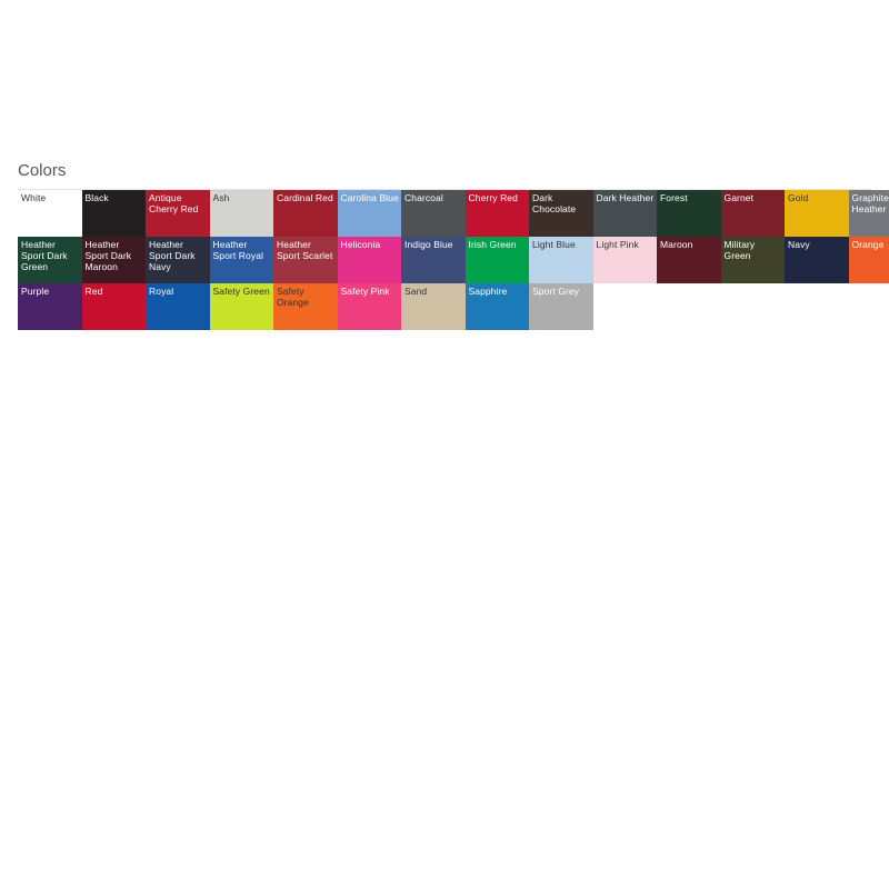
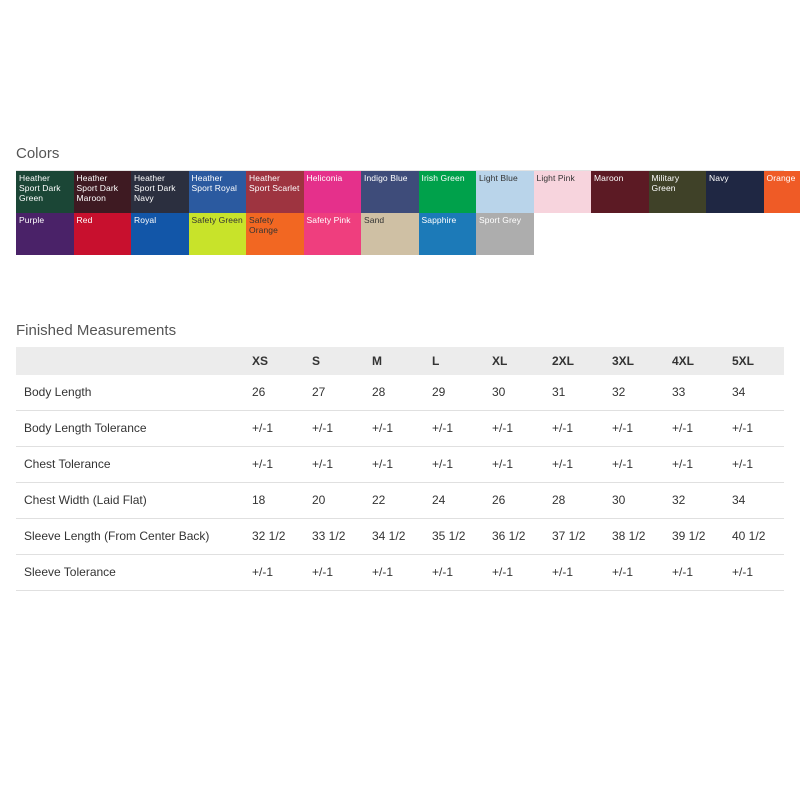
  Colors
- White
- Black
- Antique Cherry Red
- Ash
- Cardinal Red
- Carolina Blue
- Charcoal
- Cherry Red
- Dark Chocolate
- Dark Heather
- Forest
- Garnet
- Gold
- Graphite Heather
  Heather Sport Dark Green
  Heather Sport Dark Maroon
  Heather Sport Dark Navy
  Heather Sport Royal
  Heather Sport Scarlet
  Heliconia
  Indigo Blue
  Irish Green
  Light Blue
  Light Pink
  Maroon
  Military Green
  Navy
  Orange
  Purple
  Red
  Royal
  Safety Green
  Safety Orange
  Safety Pink
  Sand
  Sapphire
  Sport Grey
+ Finished Measurements
+ 	XS	S	M	L	XL	2XL	3XL	4XL	5XL
+ Body Length	26	27	28	29	30	31	32	33	34
+ Body Length Tolerance	+/-1	+/-1	+/-1	+/-1	+/-1	+/-1	+/-1	+/-1	+/-1
+ Chest Tolerance	+/-1	+/-1	+/-1	+/-1	+/-1	+/-1	+/-1	+/-1	+/-1
+ Chest Width (Laid Flat)	18	20	22	24	26	28	30	32	34
+ Sleeve Length (From Center Back)	32 1/2	33 1/2	34 1/2	35 1/2	36 1/2	37 1/2	38 1/2	39 1/2	40 1/2
+ Sleeve Tolerance	+/-1	+/-1	+/-1	+/-1	+/-1	+/-1	+/-1	+/-1	+/-1
